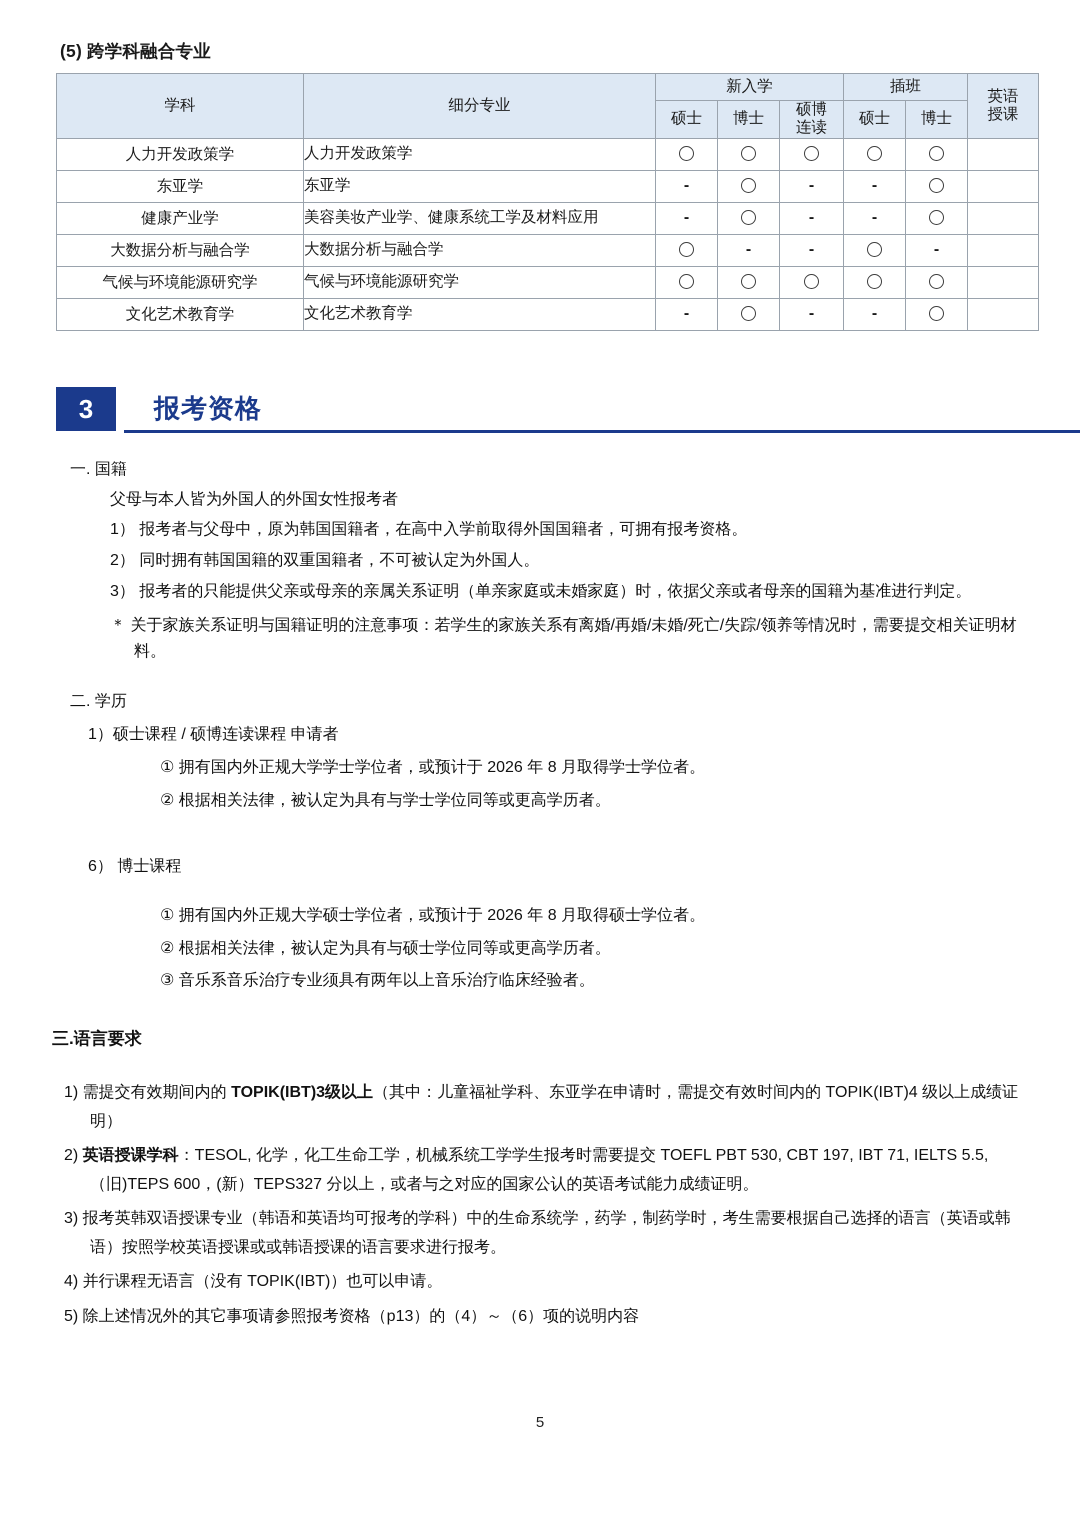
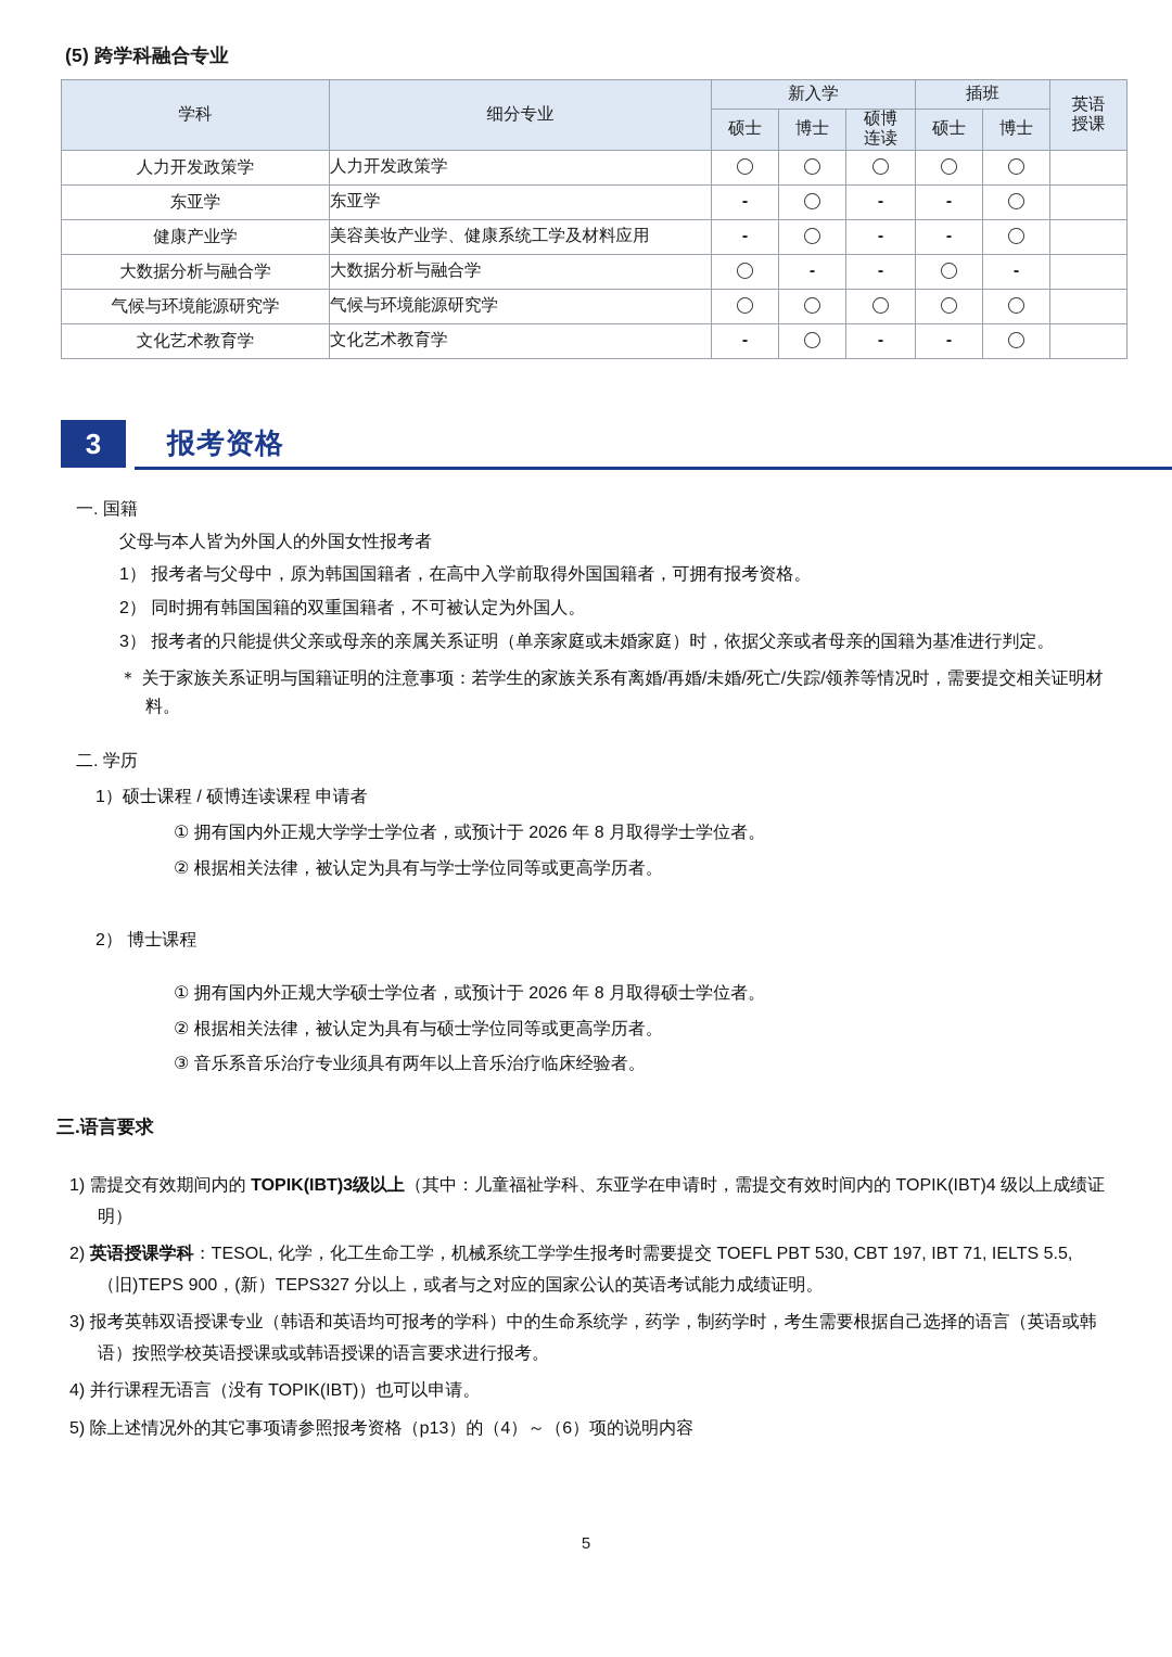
  (5) 跨学科融合专业
  学科	细分专业	新入学	插班	英语 授课
  硕士	博士	硕博 连读	硕士	博士
  人力开发政策学	人力开发政策学
  东亚学	东亚学	-		-	-
  健康产业学	美容美妆产业学、健康系统工学及材料应用	-		-	-
  大数据分析与融合学	大数据分析与融合学		-	-		-
  气候与环境能源研究学	气候与环境能源研究学
  文化艺术教育学	文化艺术教育学	-		-	-
  3
  报考资格
  一. 国籍
  父母与本人皆为外国人的外国女性报考者
  1） 报考者与父母中，原为韩国国籍者，在高中入学前取得外国国籍者，可拥有报考资格。
  2） 同时拥有韩国国籍的双重国籍者，不可被认定为外国人。
  3） 报考者的只能提供父亲或母亲的亲属关系证明（单亲家庭或未婚家庭）时，依据父亲或者母亲的国籍为基准进行判定。
  ＊ 关于家族关系证明与国籍证明的注意事项：若学生的家族关系有离婚/再婚/未婚/死亡/失踪/领养等情况时，需要提交相关证明材料。
  二. 学历
  1）硕士课程 / 硕博连读课程 申请者
  ① 拥有国内外正规大学学士学位者，或预计于 2026 年 8 月取得学士学位者。
  ② 根据相关法律，被认定为具有与学士学位同等或更高学历者。
- 6） 博士课程
+ 2） 博士课程
  ① 拥有国内外正规大学硕士学位者，或预计于 2026 年 8 月取得硕士学位者。
  ② 根据相关法律，被认定为具有与硕士学位同等或更高学历者。
  ③ 音乐系音乐治疗专业须具有两年以上音乐治疗临床经验者。
  三.语言要求
  1) 需提交有效期间内的 TOPIK(IBT)3级以上（其中：儿童福祉学科、东亚学在申请时，需提交有效时间内的 TOPIK(IBT)4 级以上成绩证明）
- 2) 英语授课学科：TESOL, 化学，化工生命工学，机械系统工学学生报考时需要提交 TOEFL PBT 530, CBT 197, IBT 71, IELTS 5.5,（旧)TEPS 600，(新）TEPS327 分以上，或者与之对应的国家公认的英语考试能力成绩证明。
+ 2) 英语授课学科：TESOL, 化学，化工生命工学，机械系统工学学生报考时需要提交 TOEFL PBT 530, CBT 197, IBT 71, IELTS 5.5,（旧)TEPS 900，(新）TEPS327 分以上，或者与之对应的国家公认的英语考试能力成绩证明。
  3) 报考英韩双语授课专业（韩语和英语均可报考的学科）中的生命系统学，药学，制药学时，考生需要根据自己选择的语言（英语或韩语）按照学校英语授课或或韩语授课的语言要求进行报考。
  4) 并行课程无语言（没有 TOPIK(IBT)）也可以申请。
  5) 除上述情况外的其它事项请参照报考资格（p13）的（4）～（6）项的说明内容
  5
